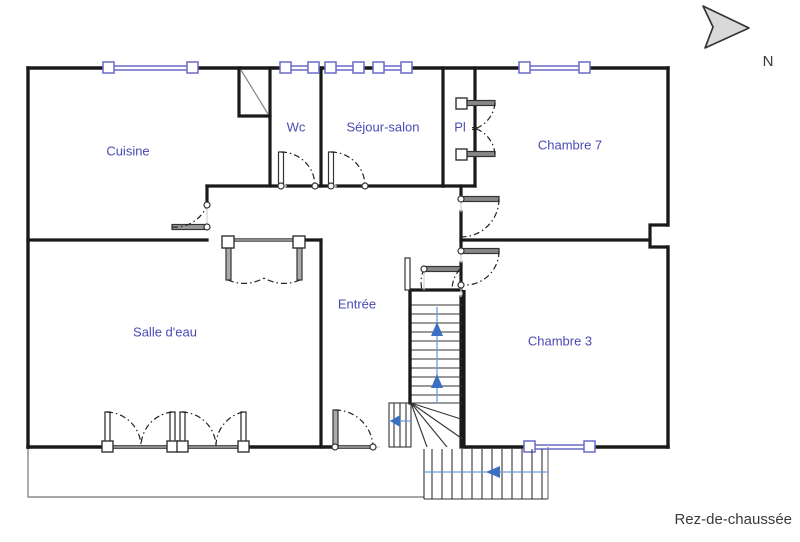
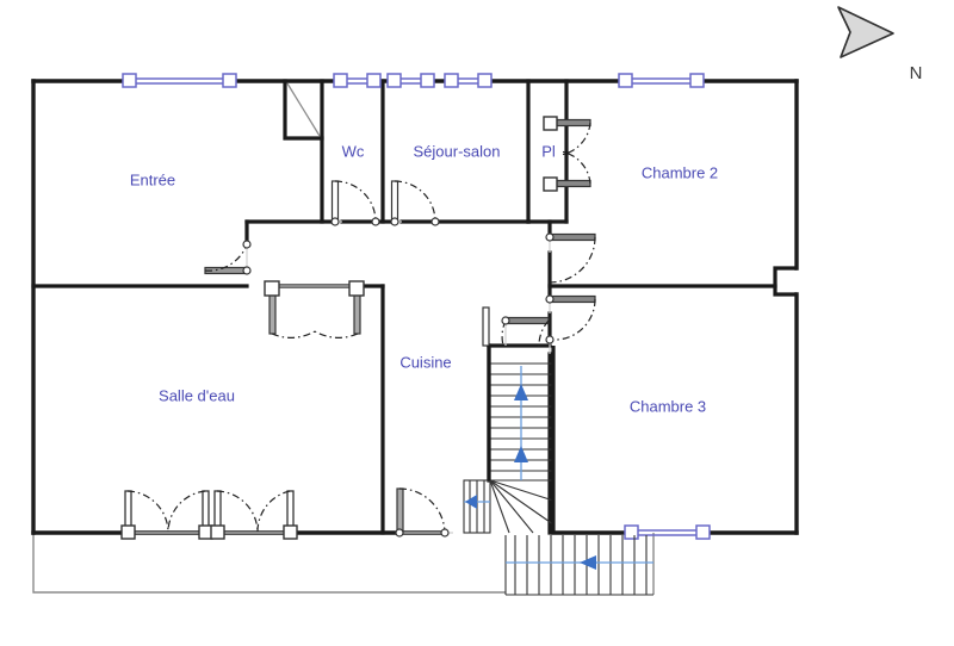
- Cuisine
+ Entrée
  Wc
  Séjour-salon
  Pl
- Chambre 7
+ Chambre 2
  Salle d'eau
- Entrée
+ Cuisine
  Chambre 3
  N
- Rez-de-chaussée
